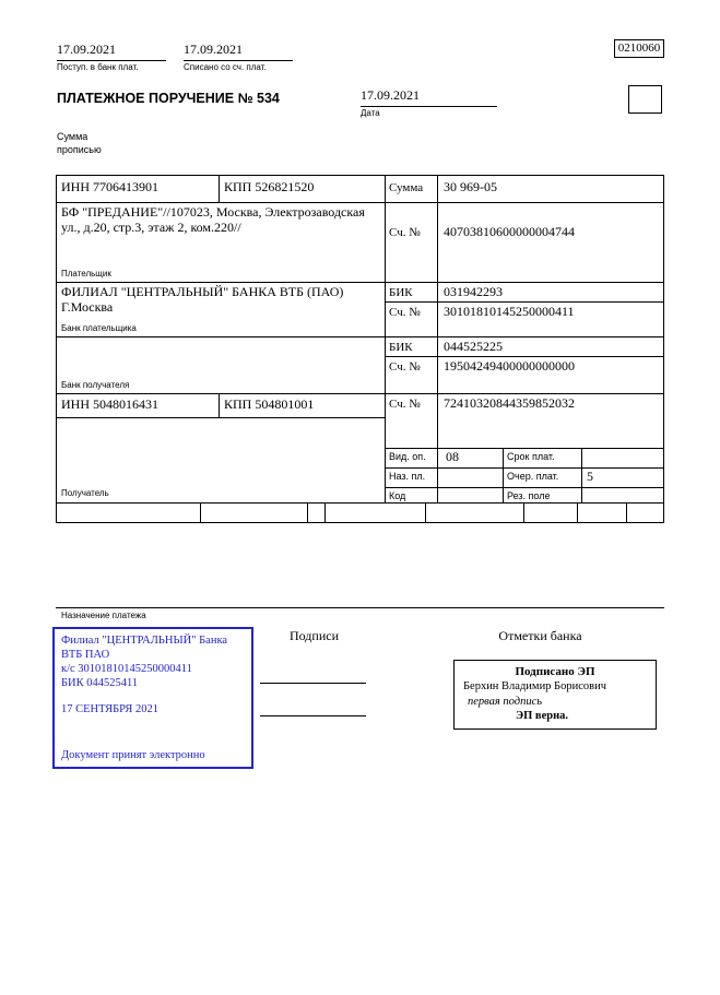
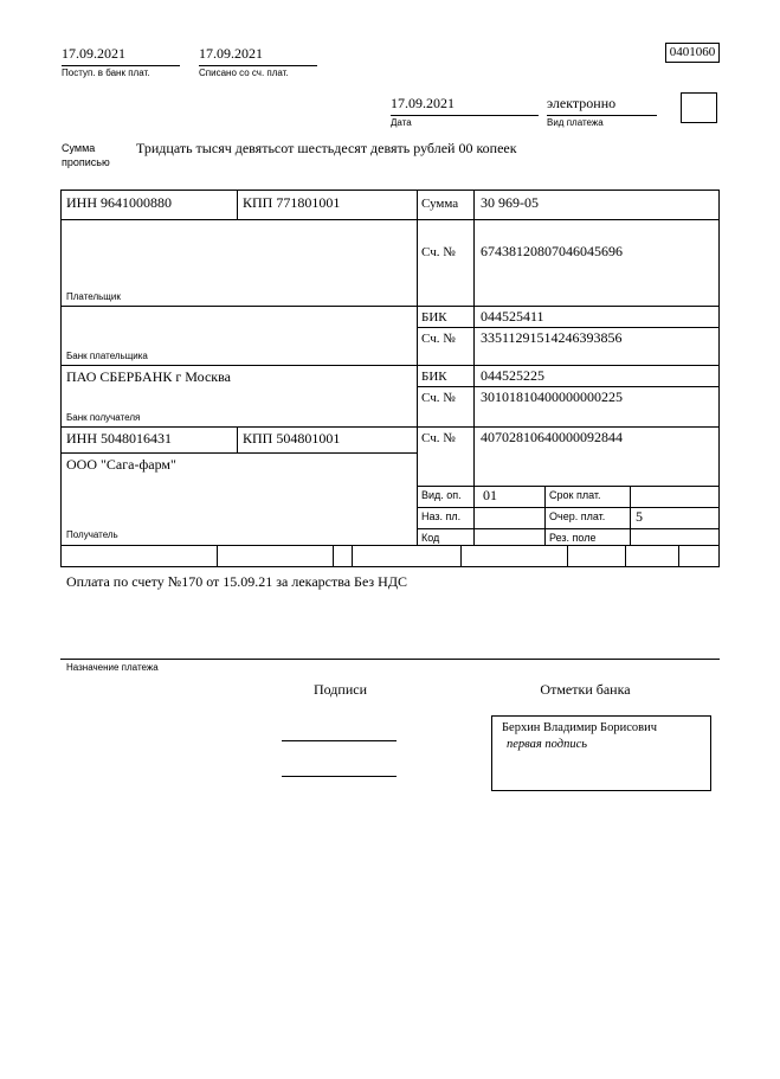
  17.09.2021
  Поступ. в банк плат.
  17.09.2021
  Списано со сч. плат.
- 0210060
+ 0401060
- ПЛАТЕЖНОЕ ПОРУЧЕНИЕ № 534
  17.09.2021
  Дата
+ электронно
+ Вид платежа
  Сумма
  прописью
+ Тридцать тысяч девятьсот шестьдесят девять рублей 00 копеек
- ИНН 7706413901
+ ИНН 9641000880
- КПП 526821520
+ КПП 771801001
  Сумма
  30 969-05
- БФ "ПРЕДАНИЕ"//107023, Москва, Электрозаводская ул., д.20, стр.3, этаж 2, ком.220//
  Сч. №
- 40703810600000004744
+ 67438120807046045696
  Плательщик
- ФИЛИАЛ "ЦЕНТРАЛЬНЫЙ" БАНКА ВТБ (ПАО) Г.Москва
  БИК
- 031942293
+ 044525411
  Сч. №
- 30101810145250000411
+ 33511291514246393856
  Банк плательщика
+ ПАО СБЕРБАНК г Москва
  БИК
  044525225
  Сч. №
- 19504249400000000000
+ 30101810400000000225
  Банк получателя
  ИНН 5048016431
  КПП 504801001
  Сч. №
- 72410320844359852032
+ 40702810640000092844
+ ООО "Сага-фарм"
  Получатель
  Вид. оп.
- 08
+ 01
  Срок плат.
  Наз. пл.
  Очер. плат.
  5
  Код
  Рез. поле
+ Оплата по счету №170 от 15.09.21 за лекарства Без НДС
  Назначение платежа
  Подписи
  Отметки банка
- Филиал "ЦЕНТРАЛЬНЫЙ" Банка
- ВТБ ПАО
- к/с 30101810145250000411
- БИК 044525411
- 17 СЕНТЯБРЯ 2021
- Документ принят электронно
- Подписано ЭП
  Берхин Владимир Борисович
  первая подпись
- ЭП верна.
